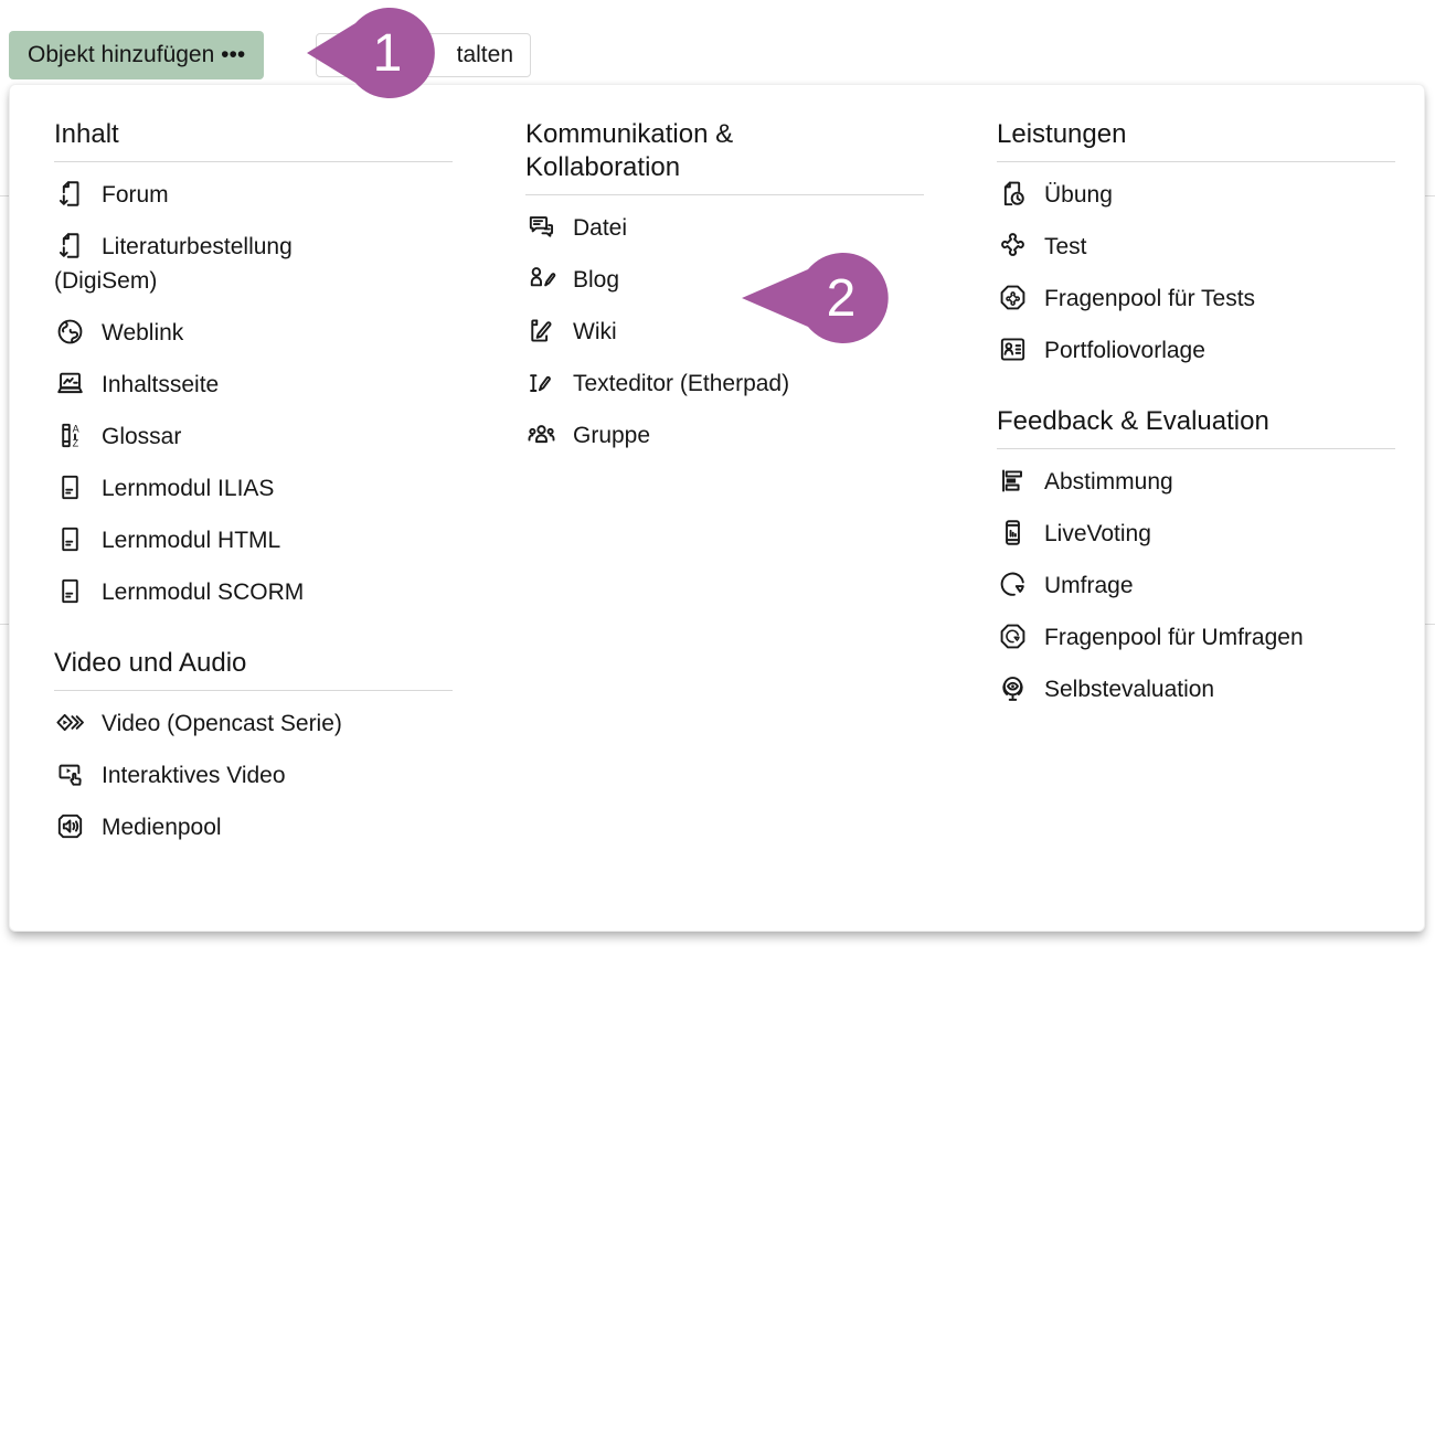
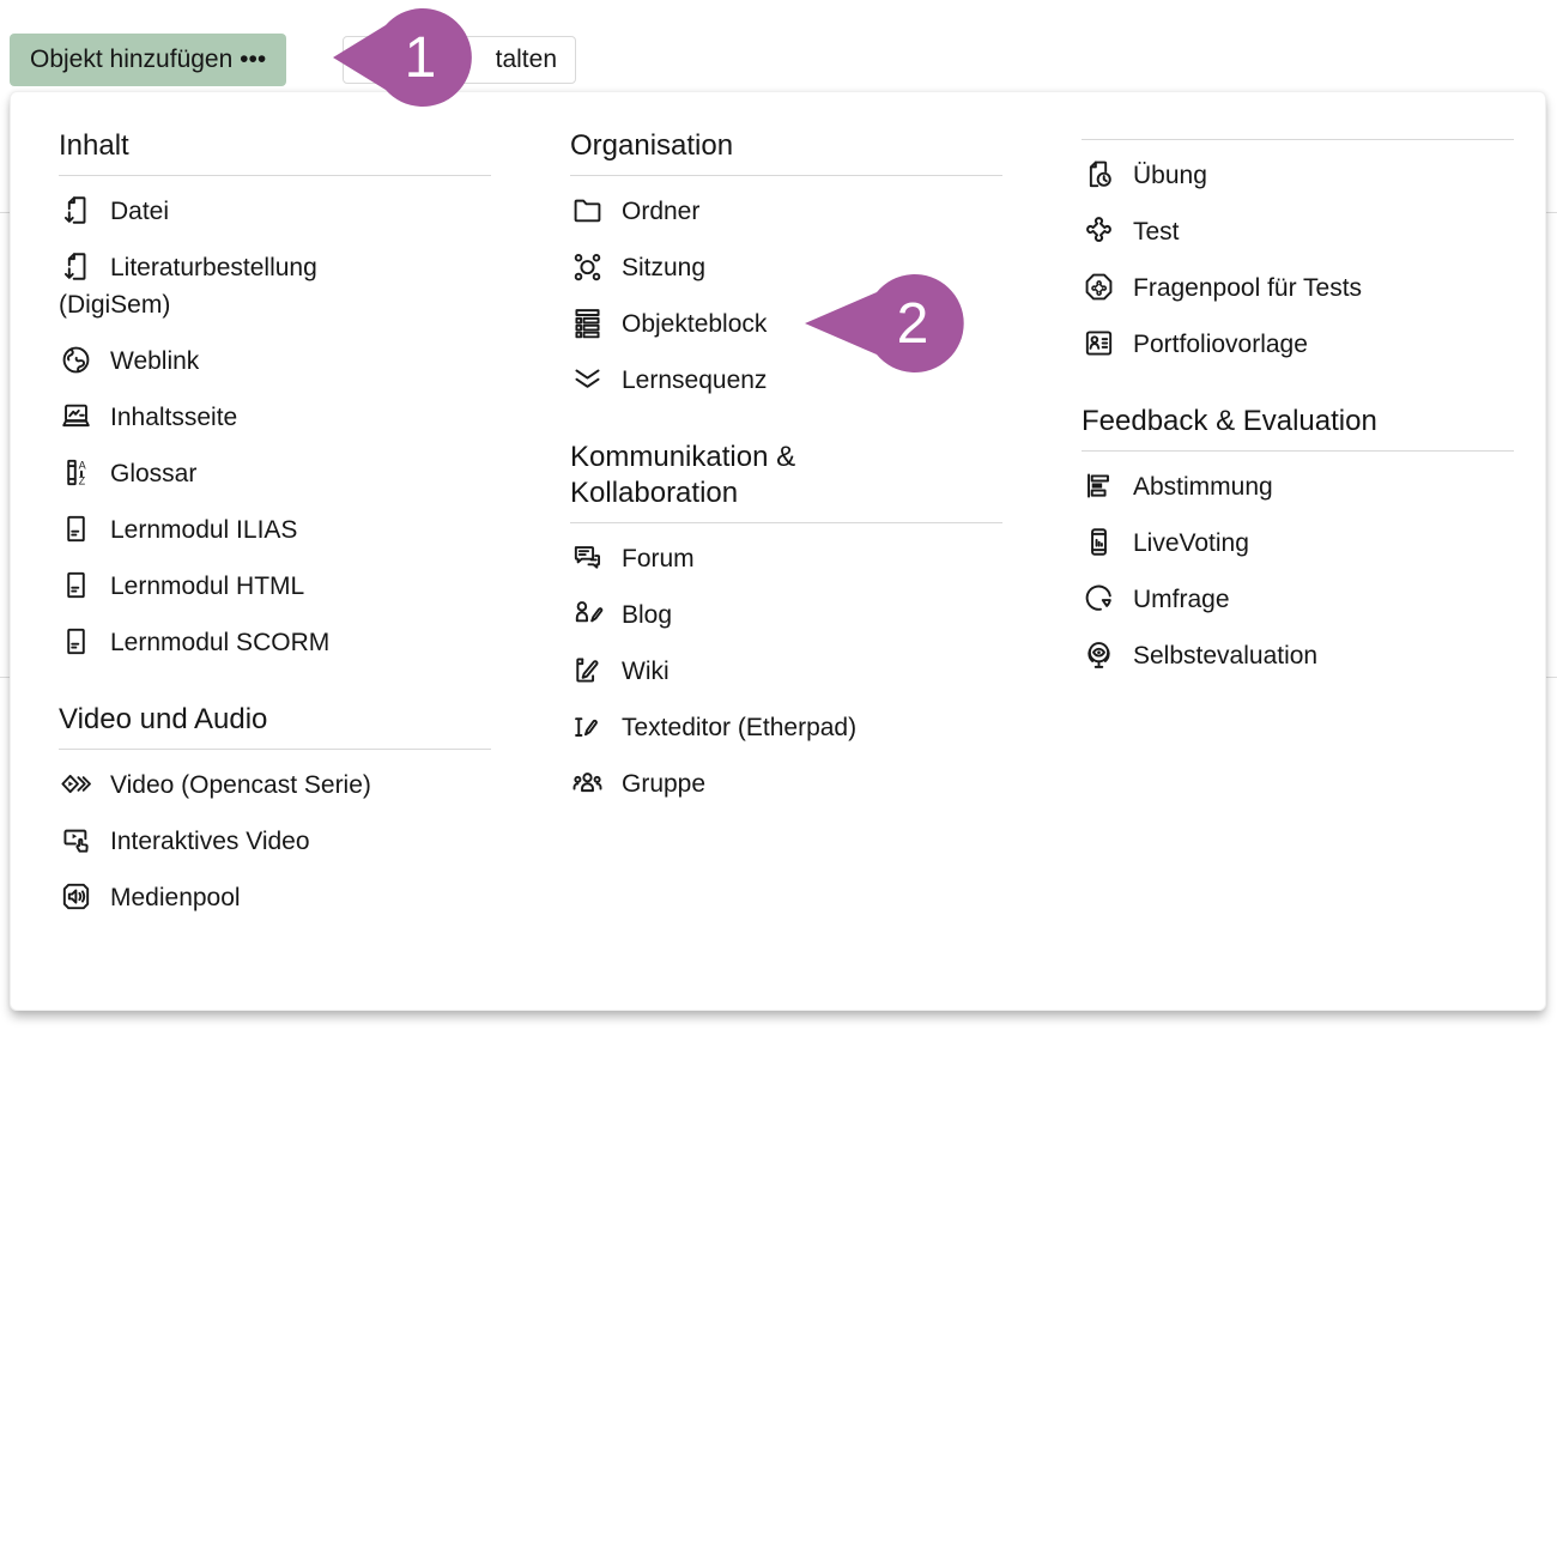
  Objekt hinzufügen •••
  talten
  Inhalt
- Forum
+ Datei
  Literaturbestellung (DigiSem)
  Weblink
  Inhaltsseite
  A
  Z
  Glossar
  Lernmodul ILIAS
  Lernmodul HTML
  Lernmodul SCORM
  Video und Audio
  Video (Opencast Serie)
  Interaktives Video
  Medienpool
+ Organisation
+ Ordner
+ Sitzung
+ Objekteblock
+ Lernsequenz
  Kommunikation & Kollaboration
- Datei
+ Forum
  Blog
  Wiki
  Texteditor (Etherpad)
  Gruppe
- Leistungen
  Übung
  Test
  Fragenpool für Tests
  Portfoliovorlage
  Feedback & Evaluation
  Abstimmung
  LiveVoting
  Umfrage
- Fragenpool für Umfragen
  Selbstevaluation
  1
  2
